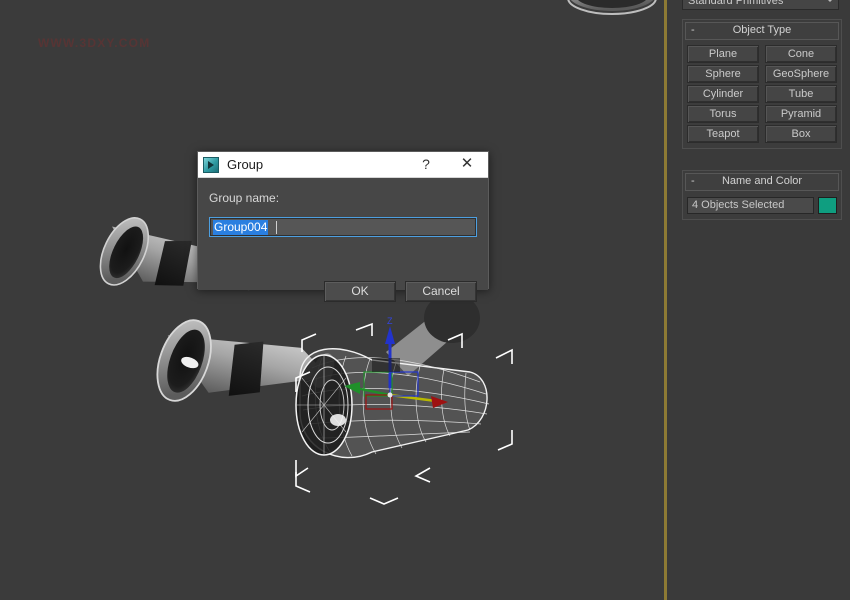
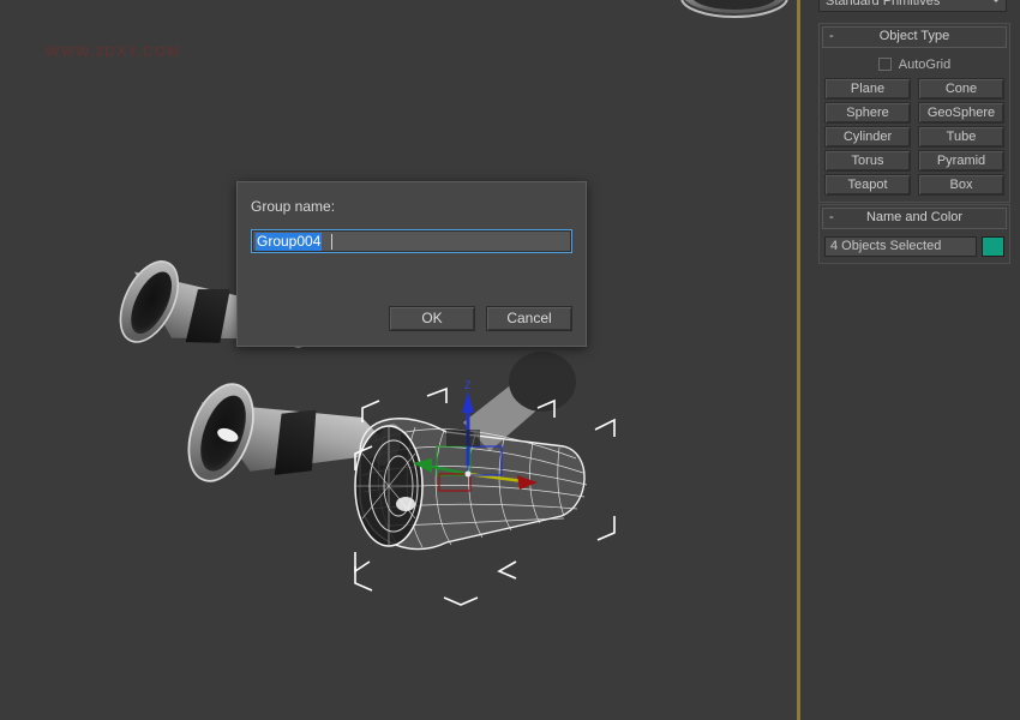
  Z
  WWW.3DXY.COM
  Standard Primitives
  -
  Object Type
+ AutoGrid
  Plane
  Cone
  Sphere
  GeoSphere
  Cylinder
  Tube
  Torus
  Pyramid
  Teapot
  Box
  -
  Name and Color
  4 Objects Selected
- Group
- ?
- ✕
  Group name:
  Group004
  OK
  Cancel
